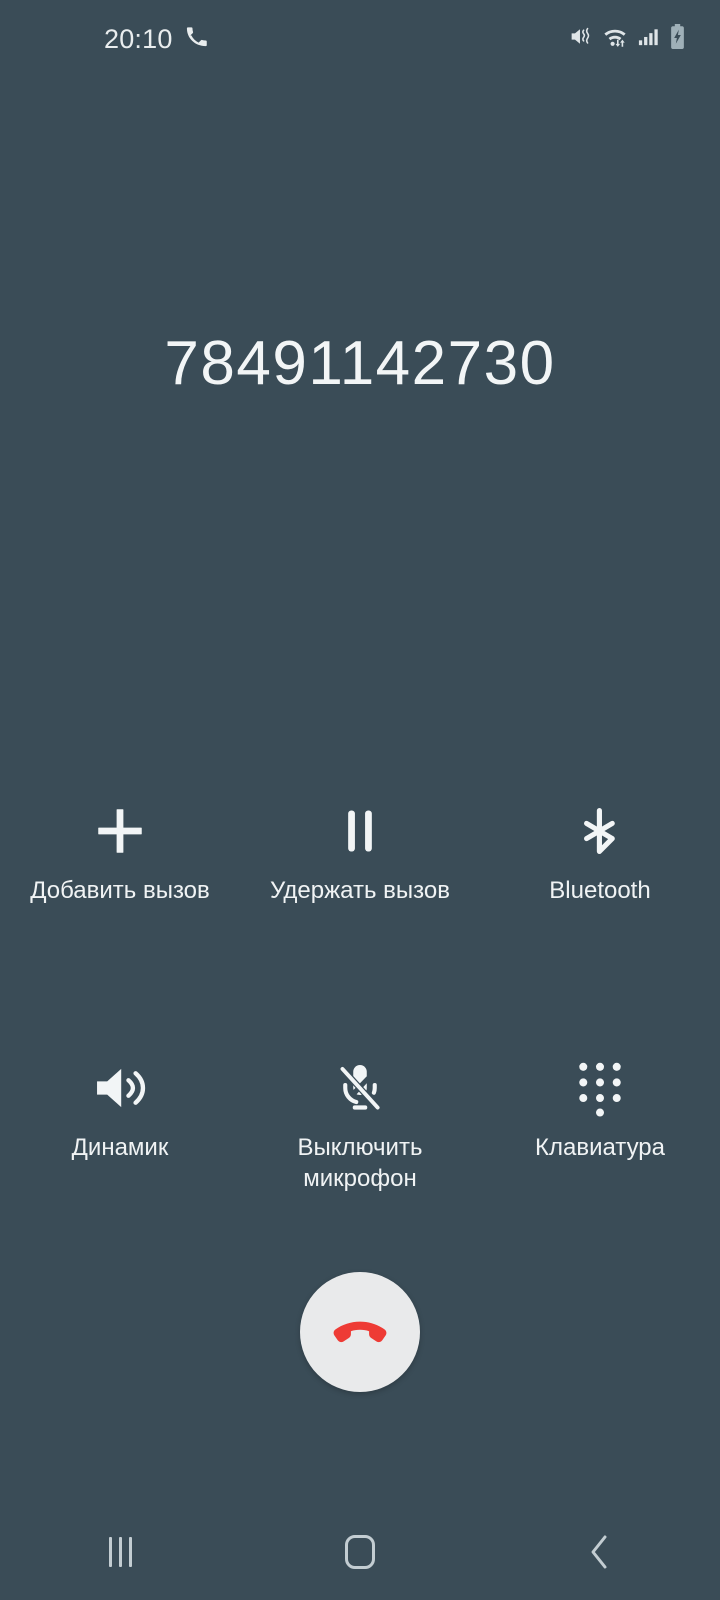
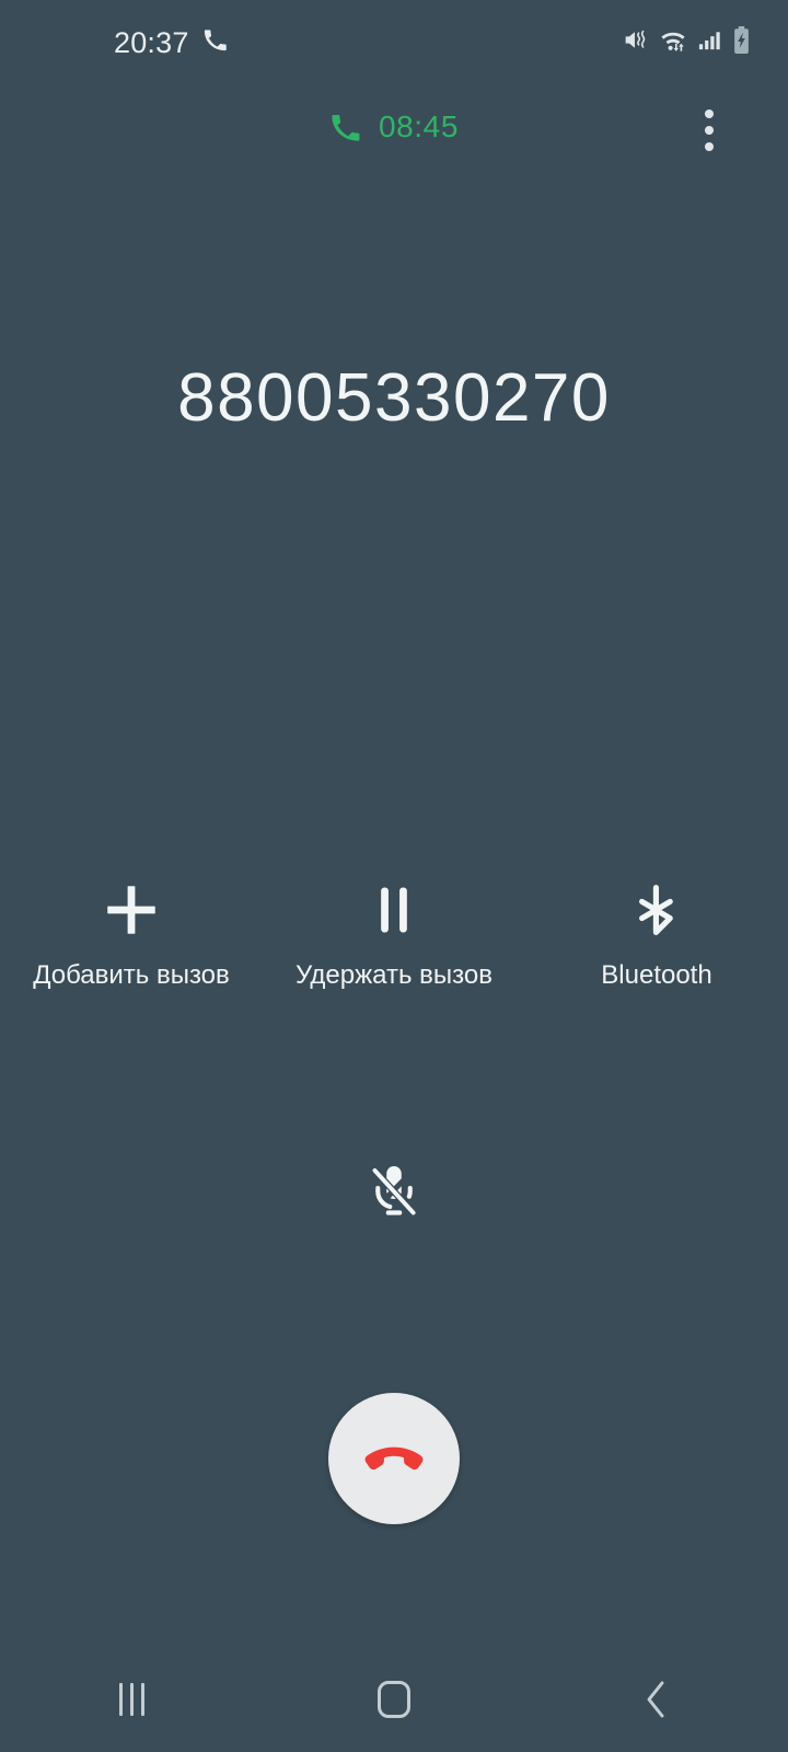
- 20:10
+ 20:37
+ 08:45
- 78491142730
+ 88005330270
  Добавить вызов
  Удержать вызов
  Bluetooth
- Динамик
- Выключить микрофон
- Клавиатура
